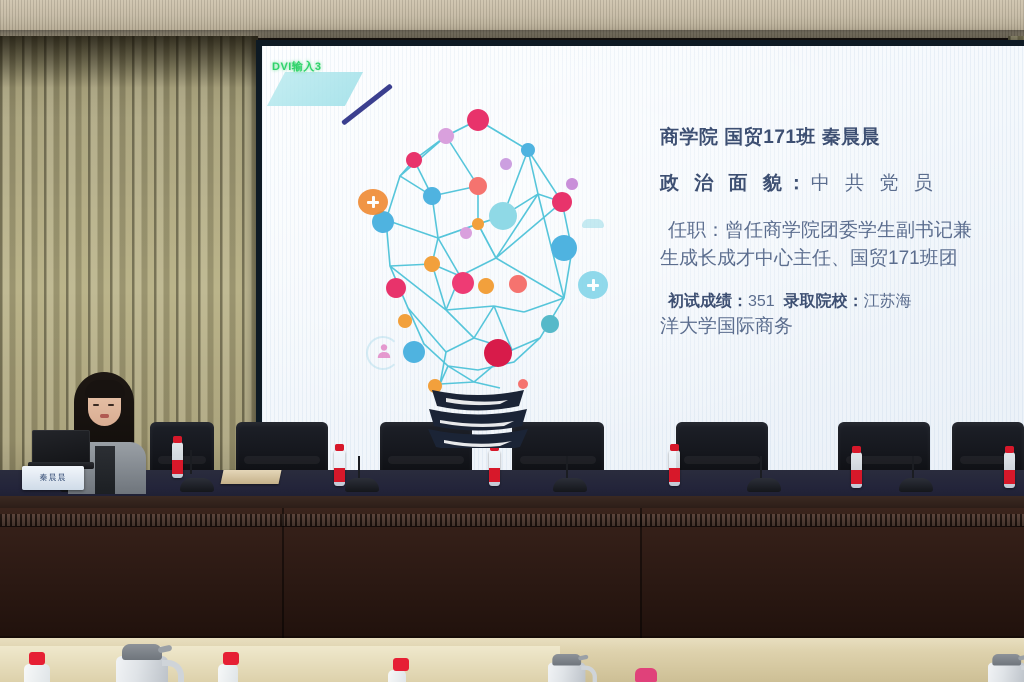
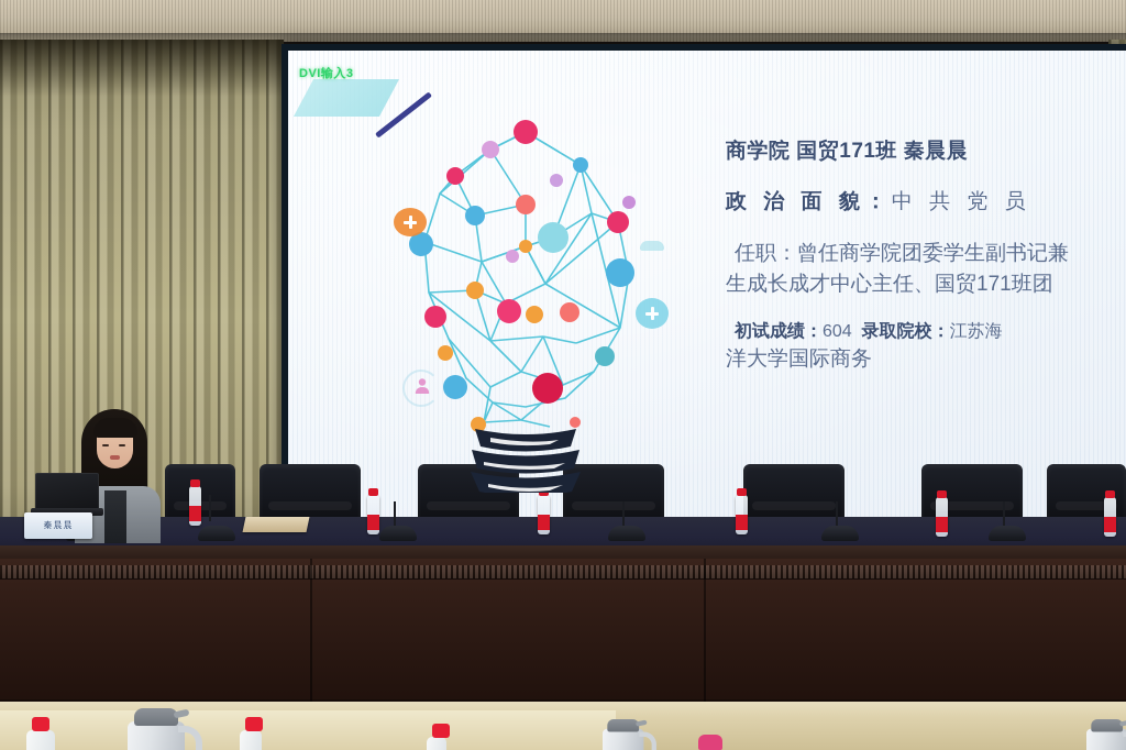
  DVI输入3
  商学院 国贸171班 秦晨晨
  政 治 面 貌：中 共 党 员
  任职：曾任商学院团委学生副书记兼
  生成长成才中心主任、国贸171班团
- 初试成绩：351 录取院校：江苏海
+ 初试成绩：604 录取院校：江苏海
  洋大学国际商务
  秦晨晨
